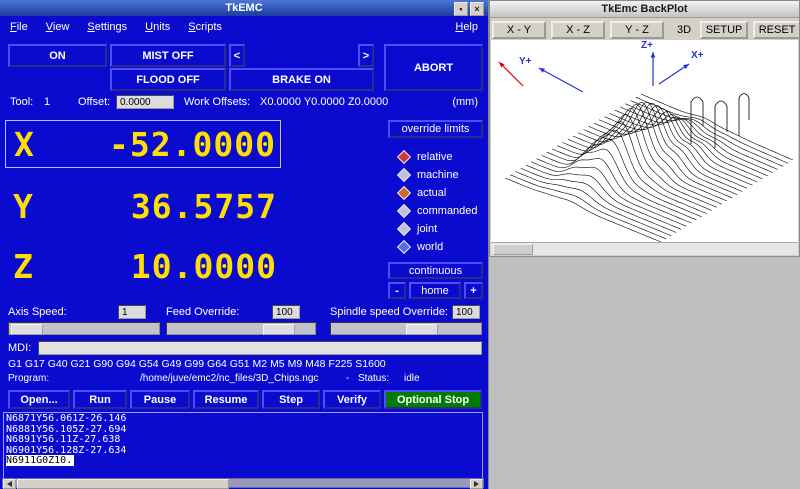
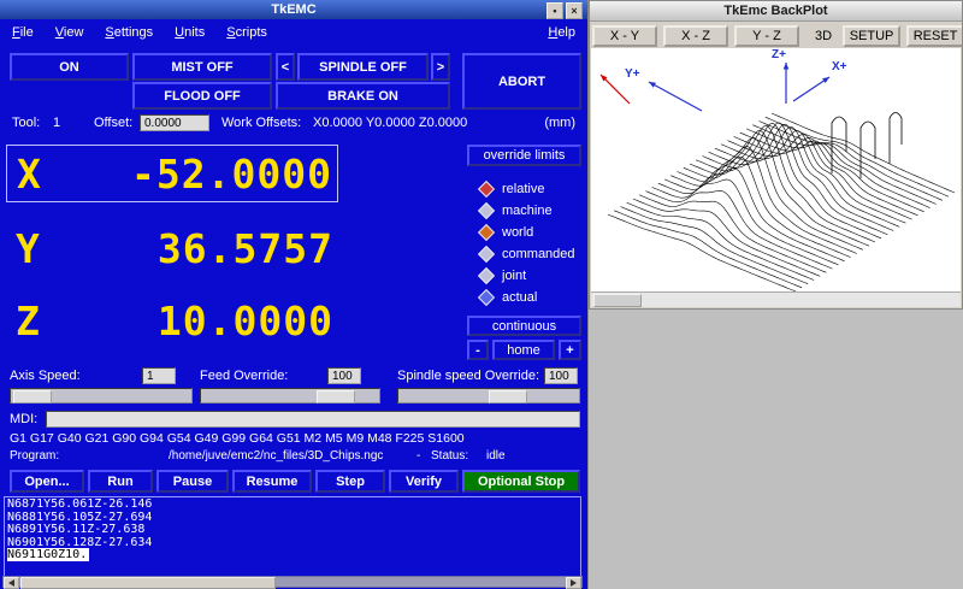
  TkEMC
  •
  ×
  File
  View
  Settings
  Units
  Scripts
  Help
  ON
  MIST OFF
  <
+ SPINDLE OFF
  >
  ABORT
  FLOOD OFF
  BRAKE ON
  Tool:
  1
  Offset:
  0.0000
  Work Offsets:
  X0.0000 Y0.0000 Z0.0000
  (mm)
  X
  -52.0000
  Y
  36.5757
  Z
  10.0000
  override limits
  relative
  machine
- actual
+ world
  commanded
  joint
- world
+ actual
  continuous
  -
  home
  +
  Axis Speed:
  1
  Feed Override:
  100
  Spindle speed Override:
  100
  MDI:
  G1 G17 G40 G21 G90 G94 G54 G49 G99 G64 G51 M2 M5 M9 M48 F225 S1600
  Program:
  /home/juve/emc2/nc_files/3D_Chips.ngc
  -
  Status:
  idle
  Open...
  Run
  Pause
  Resume
  Step
  Verify
  Optional Stop
  N6871Y56.061Z-26.146
  N6881Y56.105Z-27.694
  N6891Y56.11Z-27.638
  N6901Y56.128Z-27.634
  N6911G0Z10.
  TkEmc BackPlot
  X - Y
  X - Z
  Y - Z
  3D
  SETUP
  RESET
  Z+
  Y+
  X+
